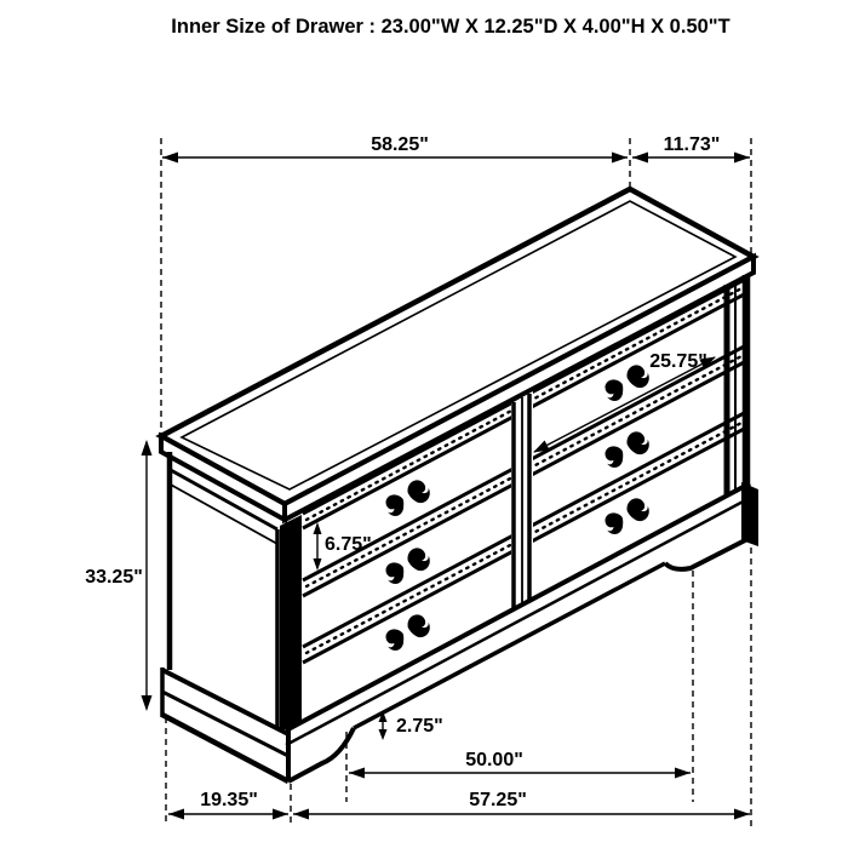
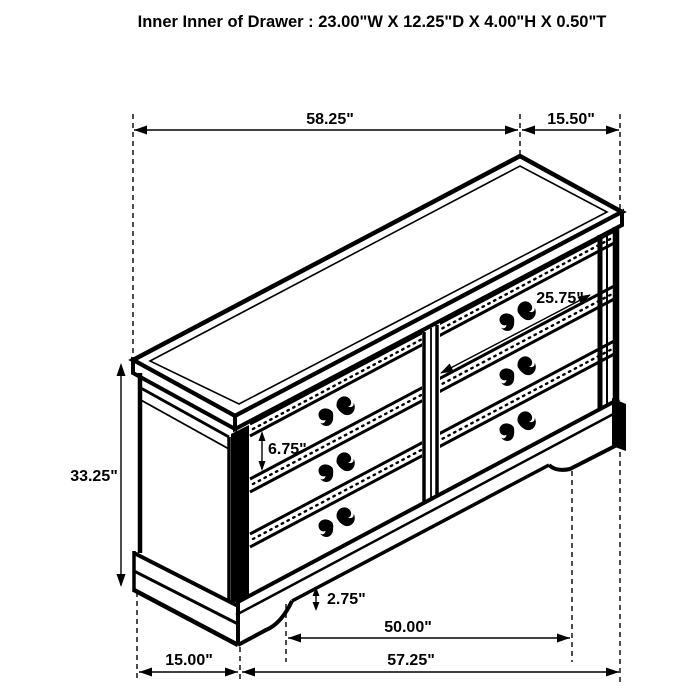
- Inner Size of Drawer : 23.00"W X 12.25"D X 4.00"H X 0.50"T
+ Inner Inner of Drawer : 23.00"W X 12.25"D X 4.00"H X 0.50"T
  58.25"
- 11.73"
+ 15.50"
  25.75"
  6.75"
  33.25"
  2.75"
  50.00"
- 19.35"
+ 15.00"
  57.25"
